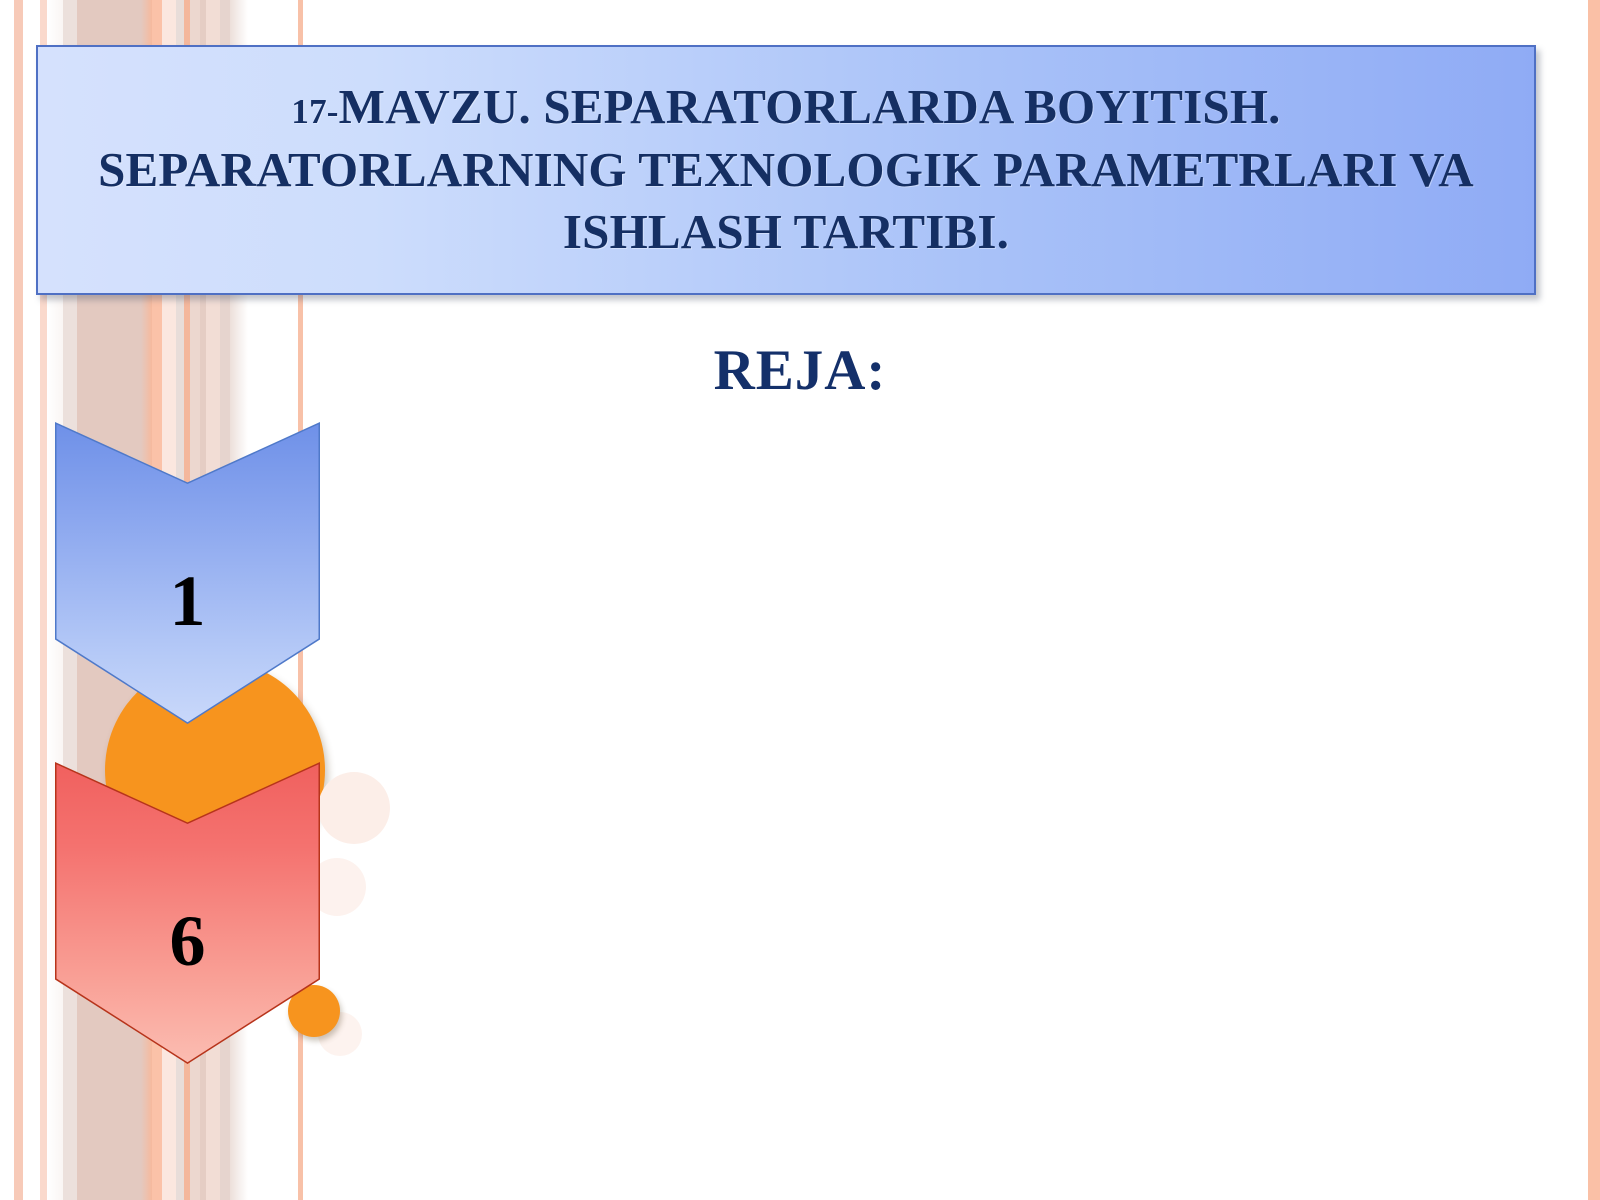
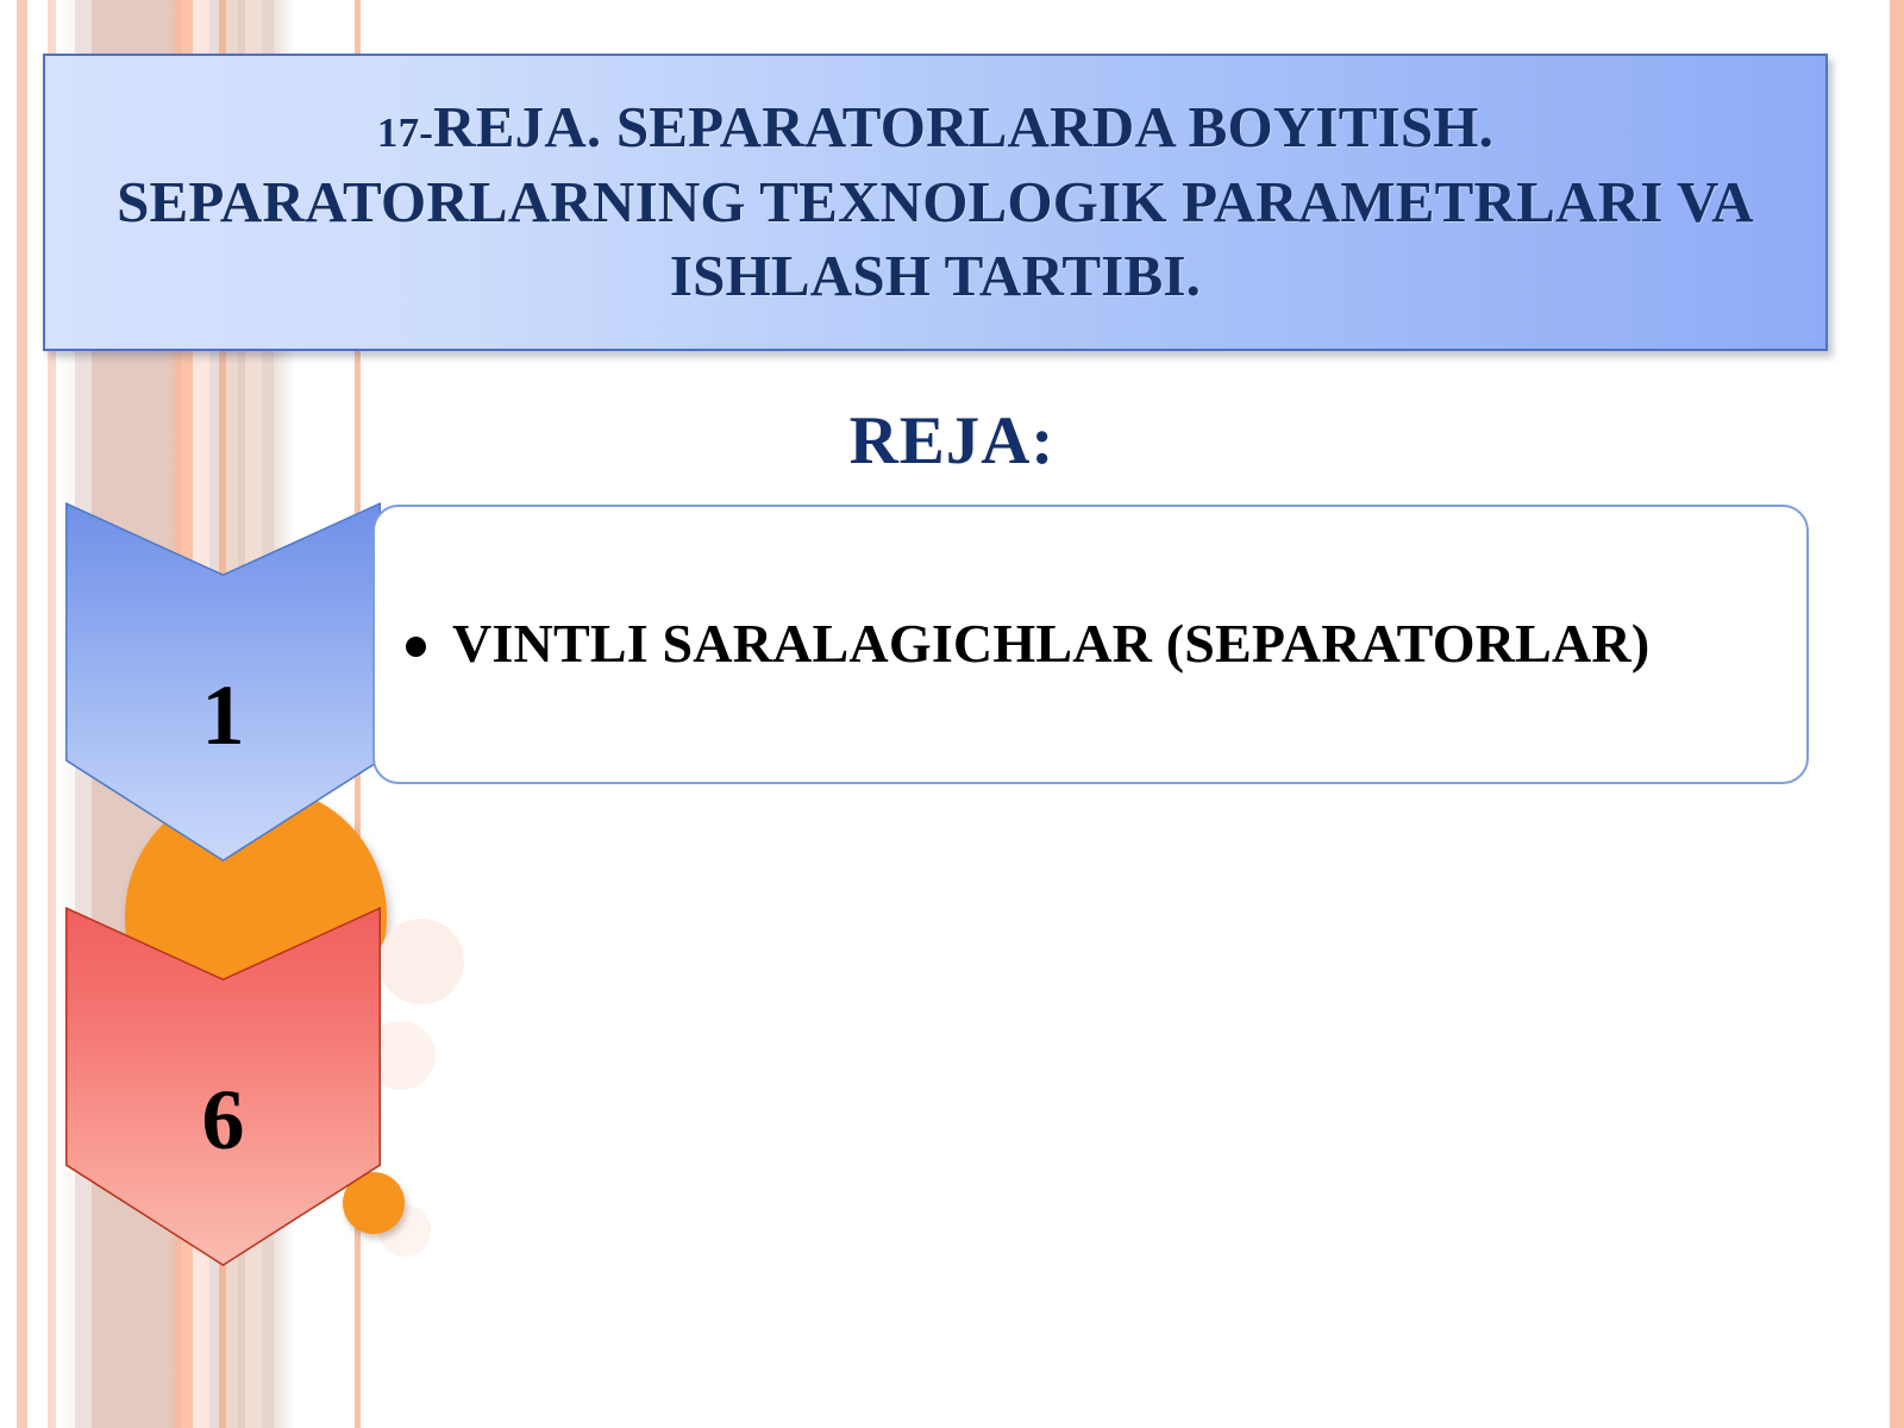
- 17-MAVZU. SEPARATORLARDA BOYITISH. SEPARATORLARNING TEXNOLOGIK PARAMETRLARI VA ISHLASH TARTIBI.
+ 17-REJA. SEPARATORLARDA BOYITISH. SEPARATORLARNING TEXNOLOGIK PARAMETRLARI VA ISHLASH TARTIBI.
  REJA:
  1
  6
+ VINTLI SARALAGICHLAR (SEPARATORLAR)
